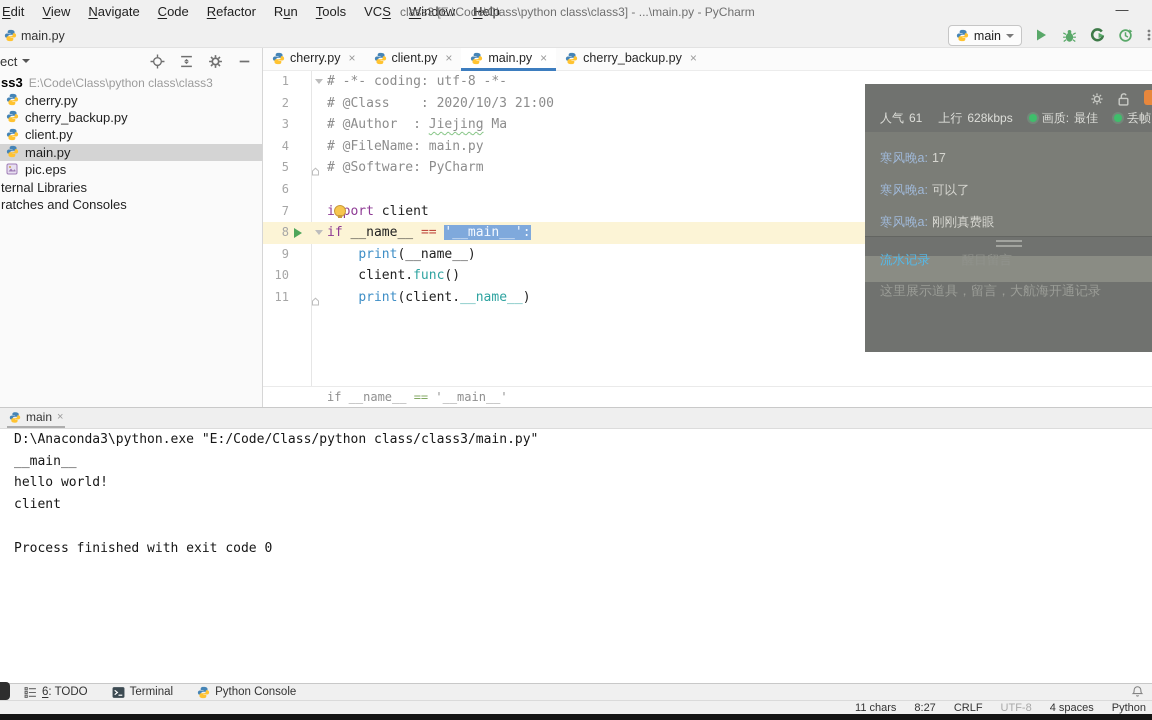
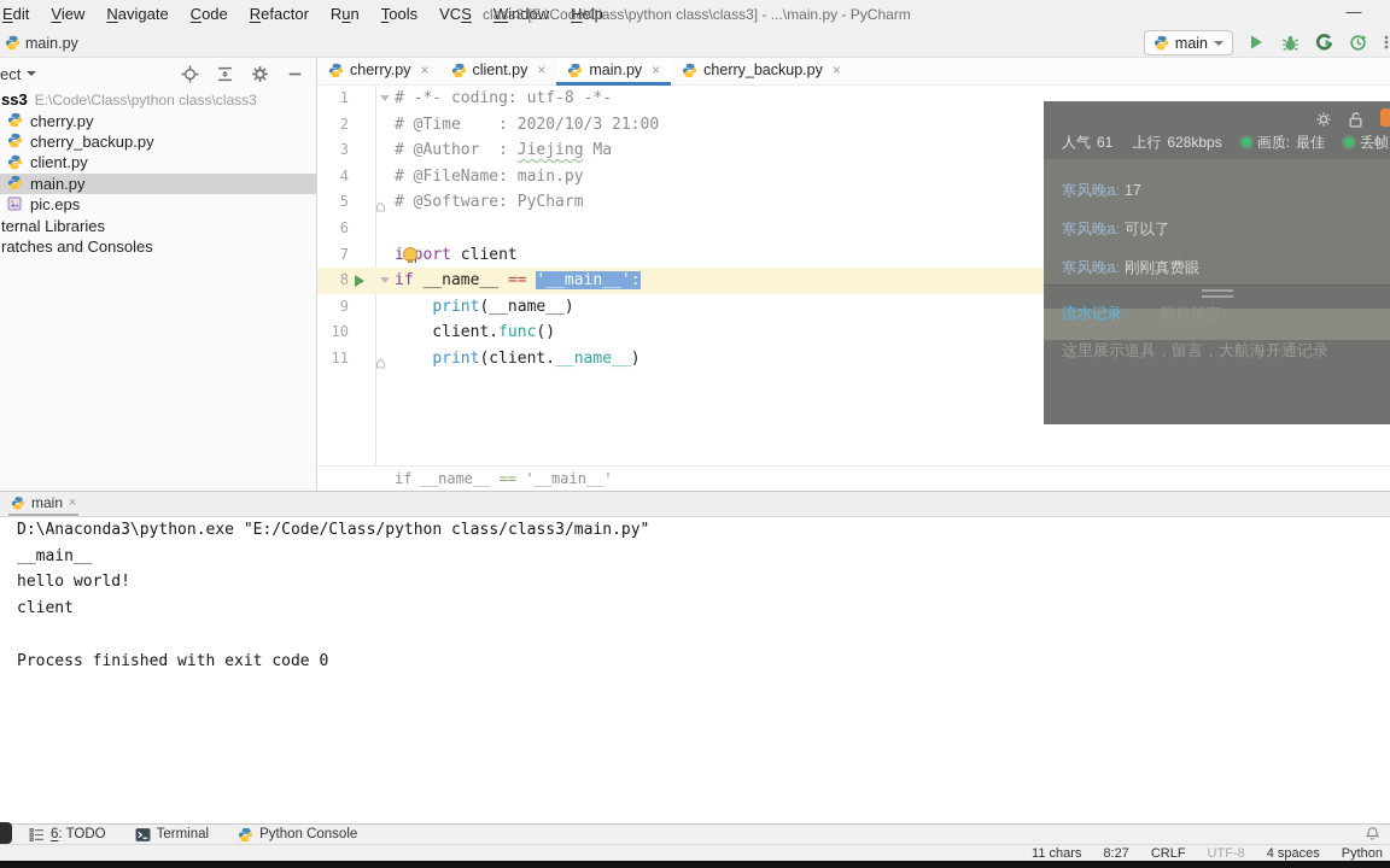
  Edit
  View
  Navigate
  Code
  Refactor
  Run
  Tools
  VCS
  Window
  Help
  class3 [E:\Code\Class\python class\class3] - ...\main.py - PyCharm
  —
  main.py
  main
  ect
  ss3
  E:\Code\Class\python class\class3
  cherry.py
  cherry_backup.py
  client.py
  main.py
  pic.eps
  ternal Libraries
  ratches and Consoles
  cherry.py
  ×
  client.py
  ×
  main.py
  ×
  cherry_backup.py
  ×
  1
  # -*- coding: utf-8 -*-
  2
- # @Class : 2020/10/3 21:00
+ # @Time : 2020/10/3 21:00
  3
  # @Author : Jiejing Ma
  4
  # @FileName: main.py
  5
  # @Software: PyCharm
  6
  7
  iport client
  8
  if __name__ == '__main__':
  9
  print(__name__)
  10
  client.func()
  11
  print(client.__name__)
  if __name__ == '__main__'
  人气
  61
  上行
  628kbps
  画质:
  最佳
  丢帧
  寒风晚a: 17
  寒风晚a: 可以了
  寒风晚a: 刚刚真费眼
  流水记录
  醒目留言
  这里展示道具，留言，大航海开通记录
  main
  ×
  D:\Anaconda3\python.exe "E:/Code/Class/python class/class3/main.py"
  __main__
  hello world!
  client
  Process finished with exit code 0
  6: TODO
  Terminal
  Python Console
  11 chars
  8:27
  CRLF
  UTF-8
  4 spaces
  Python
